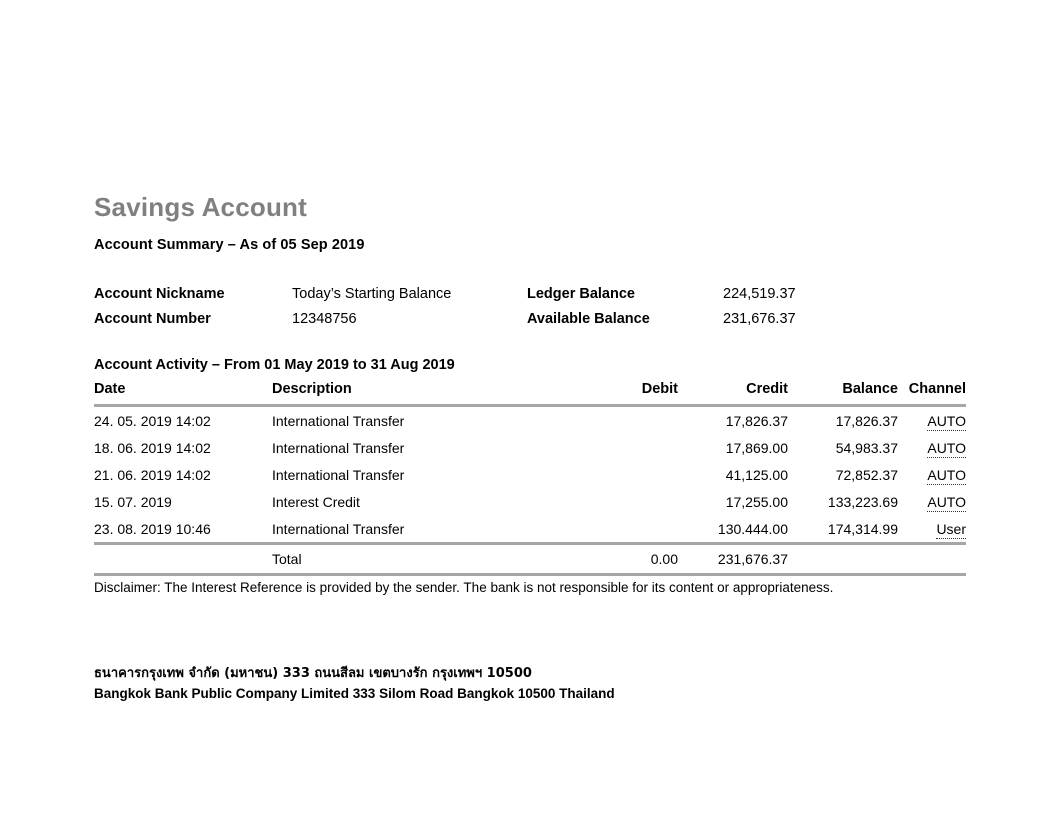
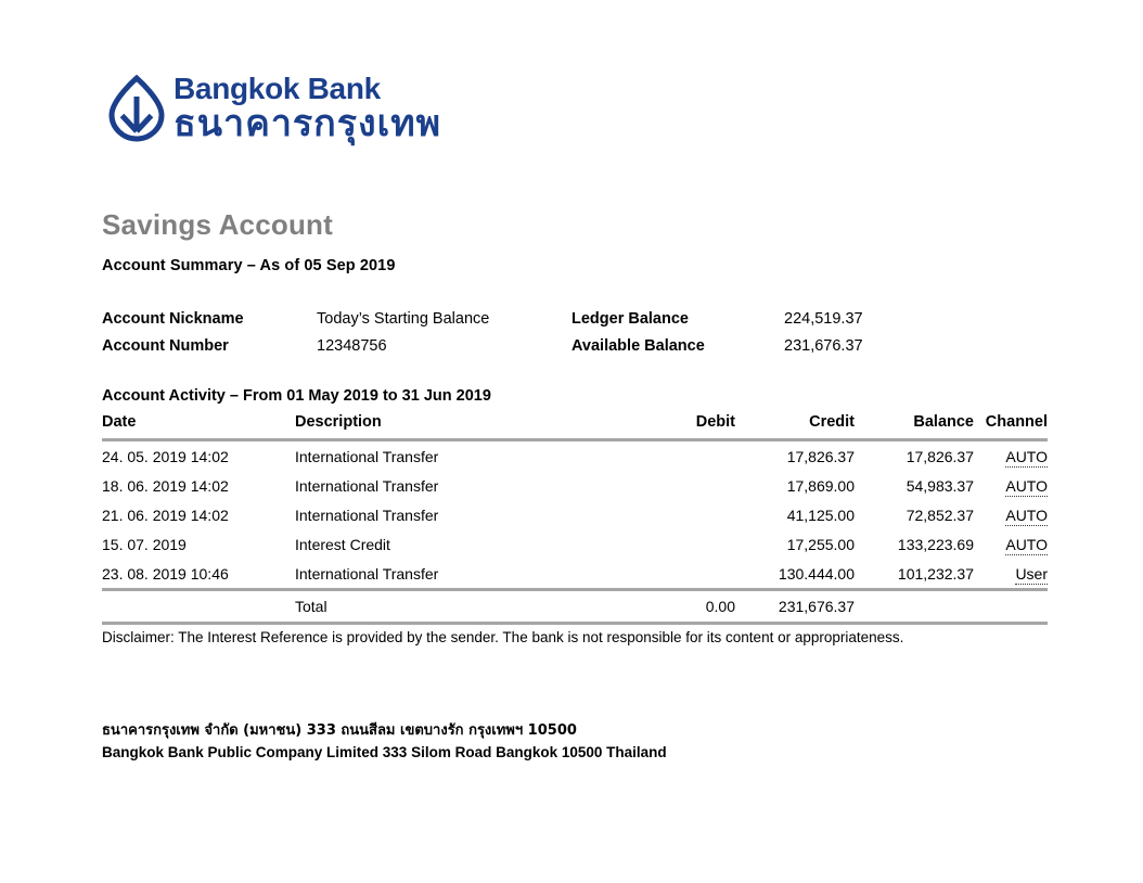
+ Bangkok Bank
+ ธนาคารกรุงเทพ
  Savings Account
  Account Summary – As of 05 Sep 2019
  Account Nickname
  Today’s Starting Balance
  Ledger Balance
  224,519.37
  Account Number
  12348756
  Available Balance
  231,676.37
- Account Activity – From 01 May 2019 to 31 Aug 2019
+ Account Activity – From 01 May 2019 to 31 Jun 2019
  Date	Description	Debit	Credit	Balance	Channel
  24. 05. 2019 14:02	International Transfer		17,826.37	17,826.37	AUTO
  18. 06. 2019 14:02	International Transfer		17,869.00	54,983.37	AUTO
  21. 06. 2019 14:02	International Transfer		41,125.00	72,852.37	AUTO
  15. 07. 2019	Interest Credit		17,255.00	133,223.69	AUTO
- 23. 08. 2019 10:46	International Transfer		130.444.00	174,314.99	User
+ 23. 08. 2019 10:46	International Transfer		130.444.00	101,232.37	User
  	Total	0.00	231,676.37
  Disclaimer: The Interest Reference is provided by the sender. The bank is not responsible for its content or appropriateness.
  ธนาคารกรุงเทพ จำกัด (มหาชน) 333 ถนนสีลม เขตบางรัก กรุงเทพฯ 10500
  Bangkok Bank Public Company Limited 333 Silom Road Bangkok 10500 Thailand
